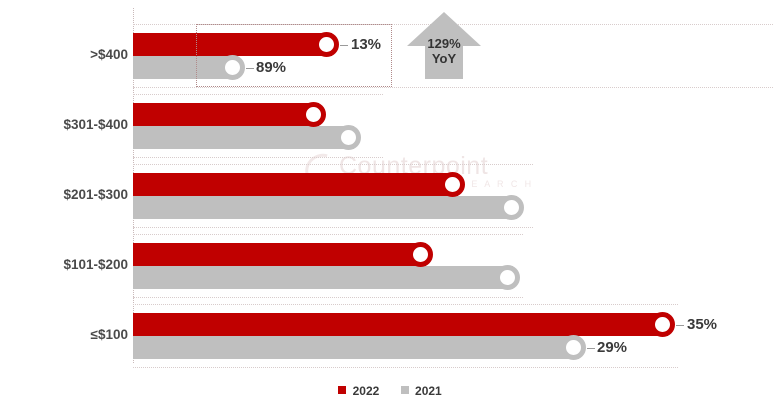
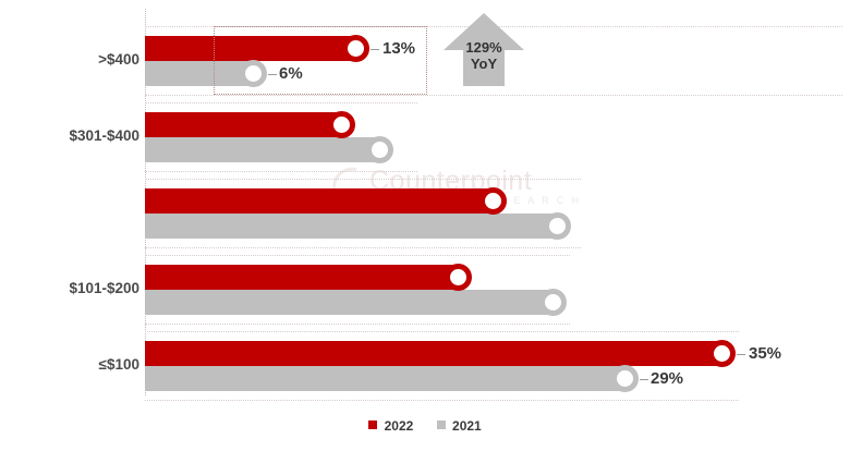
  Counterpoint
  >$400
  13%
- 89%
+ 6%
  $301-$400
- $201-$300
  $101-$200
  ≤$100
  35%
  29%
  129%
  YoY
  2022 2021
